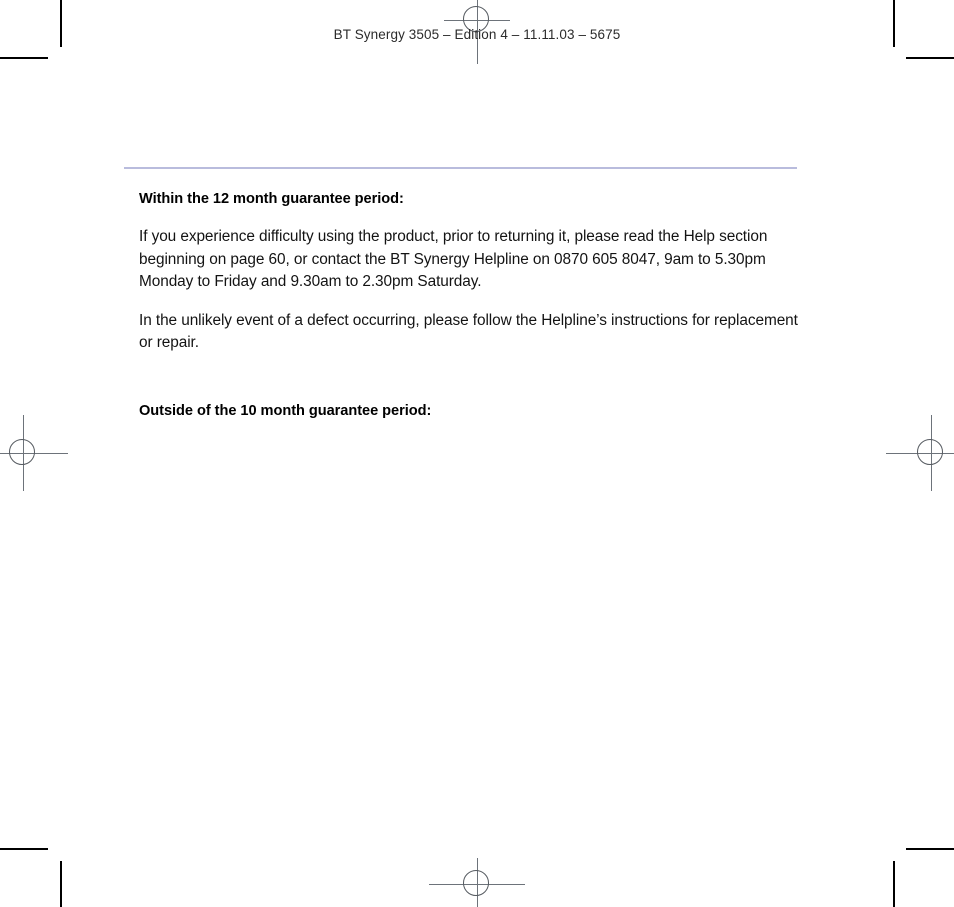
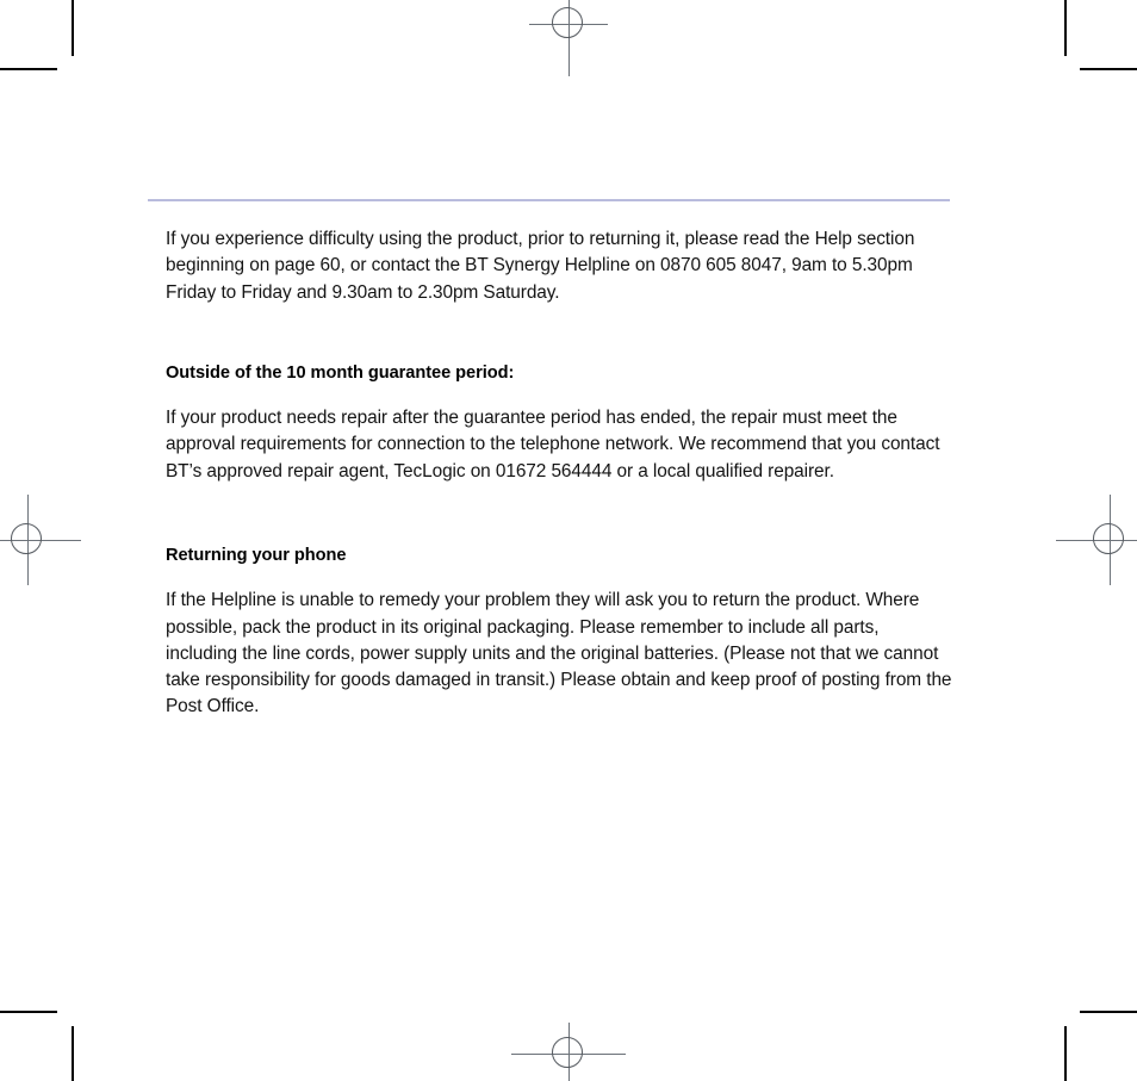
- BT Synergy 3505 – Edition 4 – 11.11.03 – 5675
- Within the 12 month guarantee period:
- If you experience difficulty using the product, prior to returning it, please read the Help section beginning on page 60, or contact the BT Synergy Helpline on 0870 605 8047, 9am to 5.30pm Monday to Friday and 9.30am to 2.30pm Saturday.
+ If you experience difficulty using the product, prior to returning it, please read the Help section beginning on page 60, or contact the BT Synergy Helpline on 0870 605 8047, 9am to 5.30pm Friday to Friday and 9.30am to 2.30pm Saturday.
- In the unlikely event of a defect occurring, please follow the Helpline’s instructions for replacement or repair.
  Outside of the 10 month guarantee period:
+ If your product needs repair after the guarantee period has ended, the repair must meet the approval requirements for connection to the telephone network. We recommend that you contact BT’s approved repair agent, TecLogic on 01672 564444 or a local qualified repairer.
+ Returning your phone
+ If the Helpline is unable to remedy your problem they will ask you to return the product. Where possible, pack the product in its original packaging. Please remember to include all parts, including the line cords, power supply units and the original batteries. (Please not that we cannot take responsibility for goods damaged in transit.) Please obtain and keep proof of posting from the Post Office.
